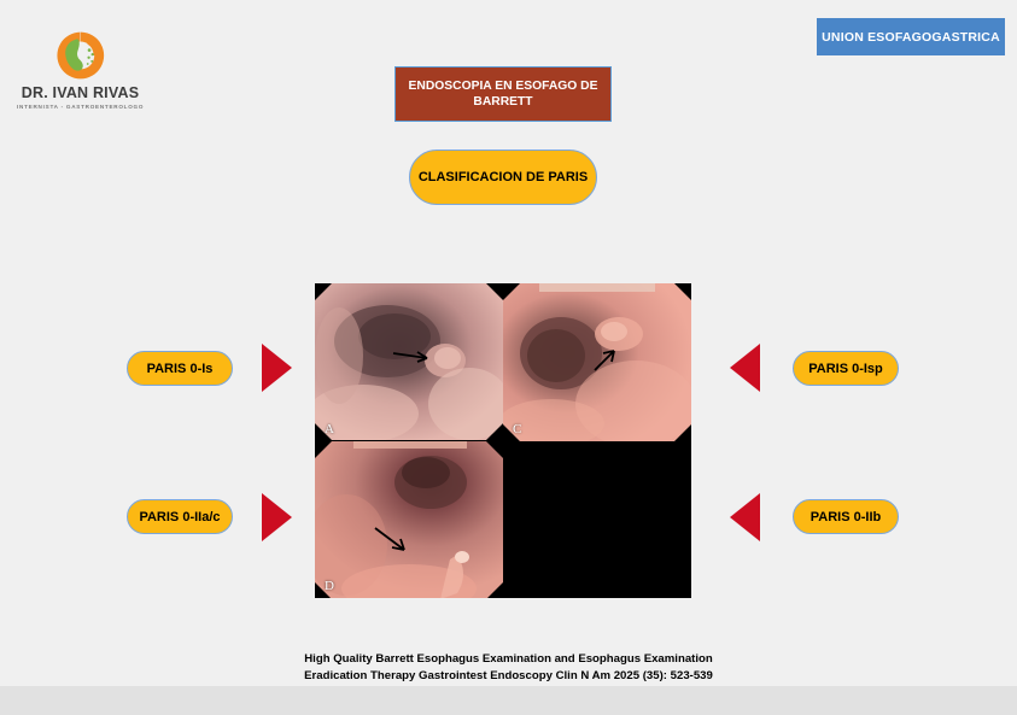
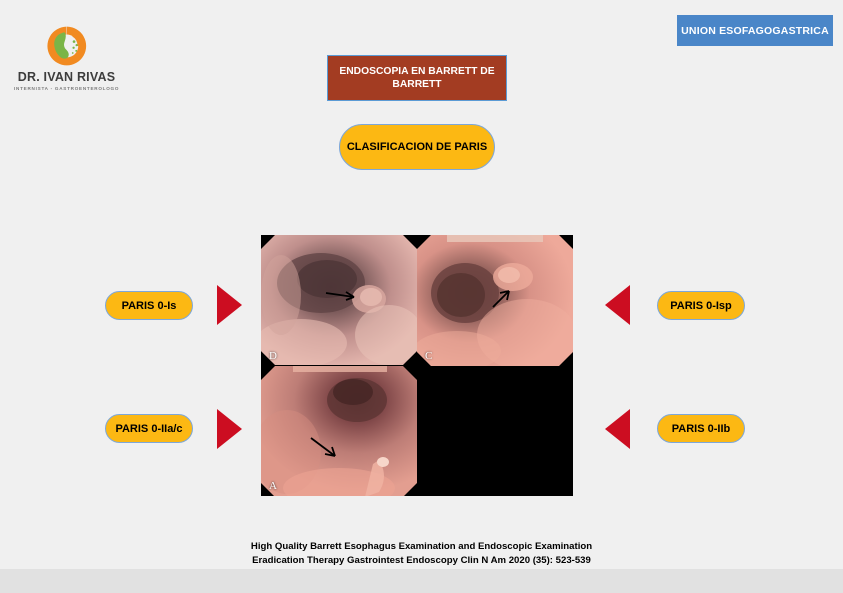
  DR. IVAN RIVAS
  UNION ESOFAGOGASTRICA
- ENDOSCOPIA EN ESOFAGO DE BARRETT
+ ENDOSCOPIA EN BARRETT DE BARRETT
  CLASIFICACION DE PARIS
  PARIS 0-Is
  PARIS 0-IIa/c
  PARIS 0-Isp
  PARIS 0-IIb
- A
+ D
  C
- D
+ A
- High Quality Barrett Esophagus Examination and Esophagus Examination
+ High Quality Barrett Esophagus Examination and Endoscopic Examination
- Eradication Therapy Gastrointest Endoscopy Clin N Am 2025 (35): 523-539
+ Eradication Therapy Gastrointest Endoscopy Clin N Am 2020 (35): 523-539
